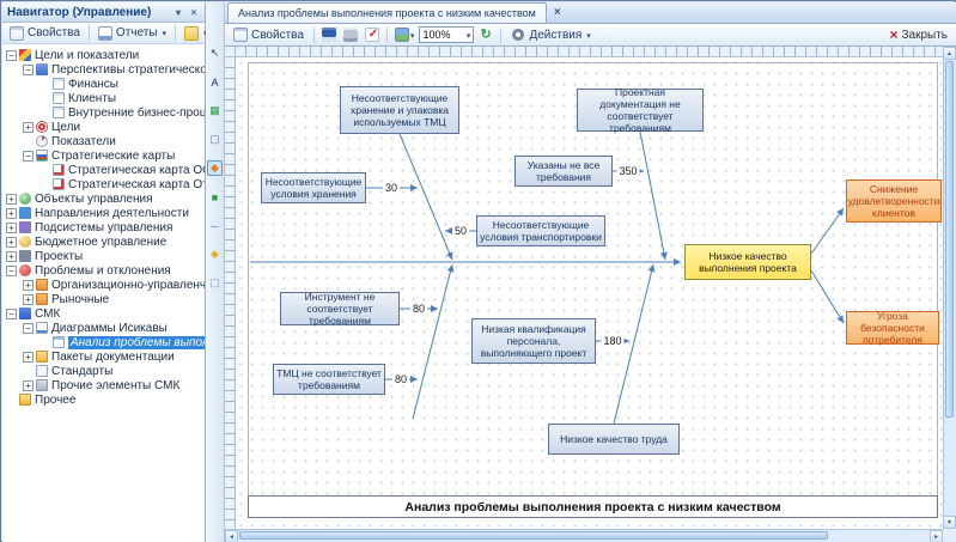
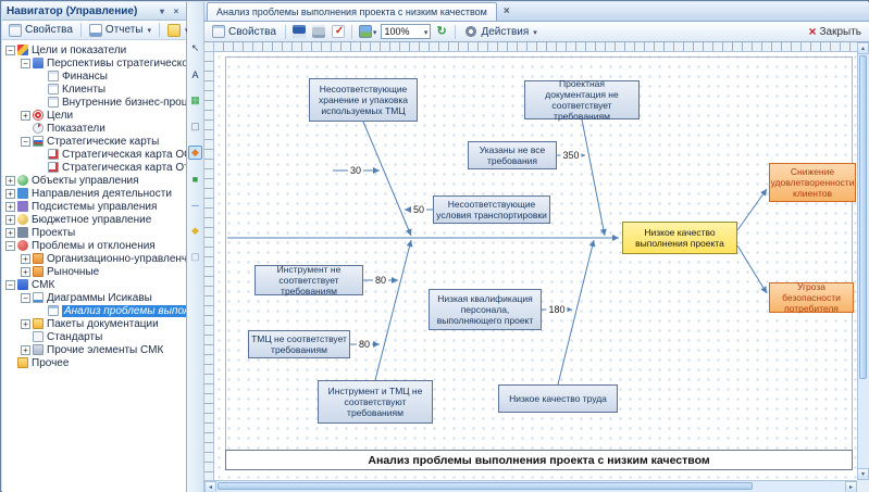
  Навигатор (Управление)
  ▾
  ×
  Свойства
  Отчеты
  −
  Цели и показатели
  −
  Перспективы стратегическо
  Финансы
  Клиенты
  Внутренние бизнес-проц
  +
  Цели
  Показатели
  −
  Стратегические карты
  Стратегическая карта О
  +
  Объекты управления
  +
  Направления деятельности
  +
  Подсистемы управления
  +
  Бюджетное управление
  +
  Проекты
  −
  Проблемы и отклонения
  +
  Организационно-управленч
  +
  Рыночные
  −
  СМК
  −
  Диаграммы Исикавы
  Анализ проблемы выпо
  +
  Пакеты документации
  Стандарты
  +
  Прочие элементы СМК
  Прочее
  ↖
  А
  ▦
  ▢
  ◆
  ■
  ─
  ◆
  ▢
  Анализ проблемы выполнения проекта с низким качеством
  ×
  Свойства
  100%
  Действия
  Закрыть
  Несоответствующие хранение и упаковка используемых ТМЦ
  Проектная документация не соответствует требованиям
  Указаны не все требования
- Несоответствующие условия хранения
  Несоответствующие условия транспортировки
  Низкое качество выполнения проекта
  Снижение удовлетворенности клиентов
  Угроза безопасности потребителя
  Инструмент не соответствует требованиям
  Низкая квалификация персонала, выполняющего проект
  ТМЦ не соответствует требованиям
+ Инструмент и ТМЦ не соответствуют требованиям
  Низкое качество труда
  30
  50
  350
  80
  80
  180
  Анализ проблемы выполнения проекта с низким качеством
